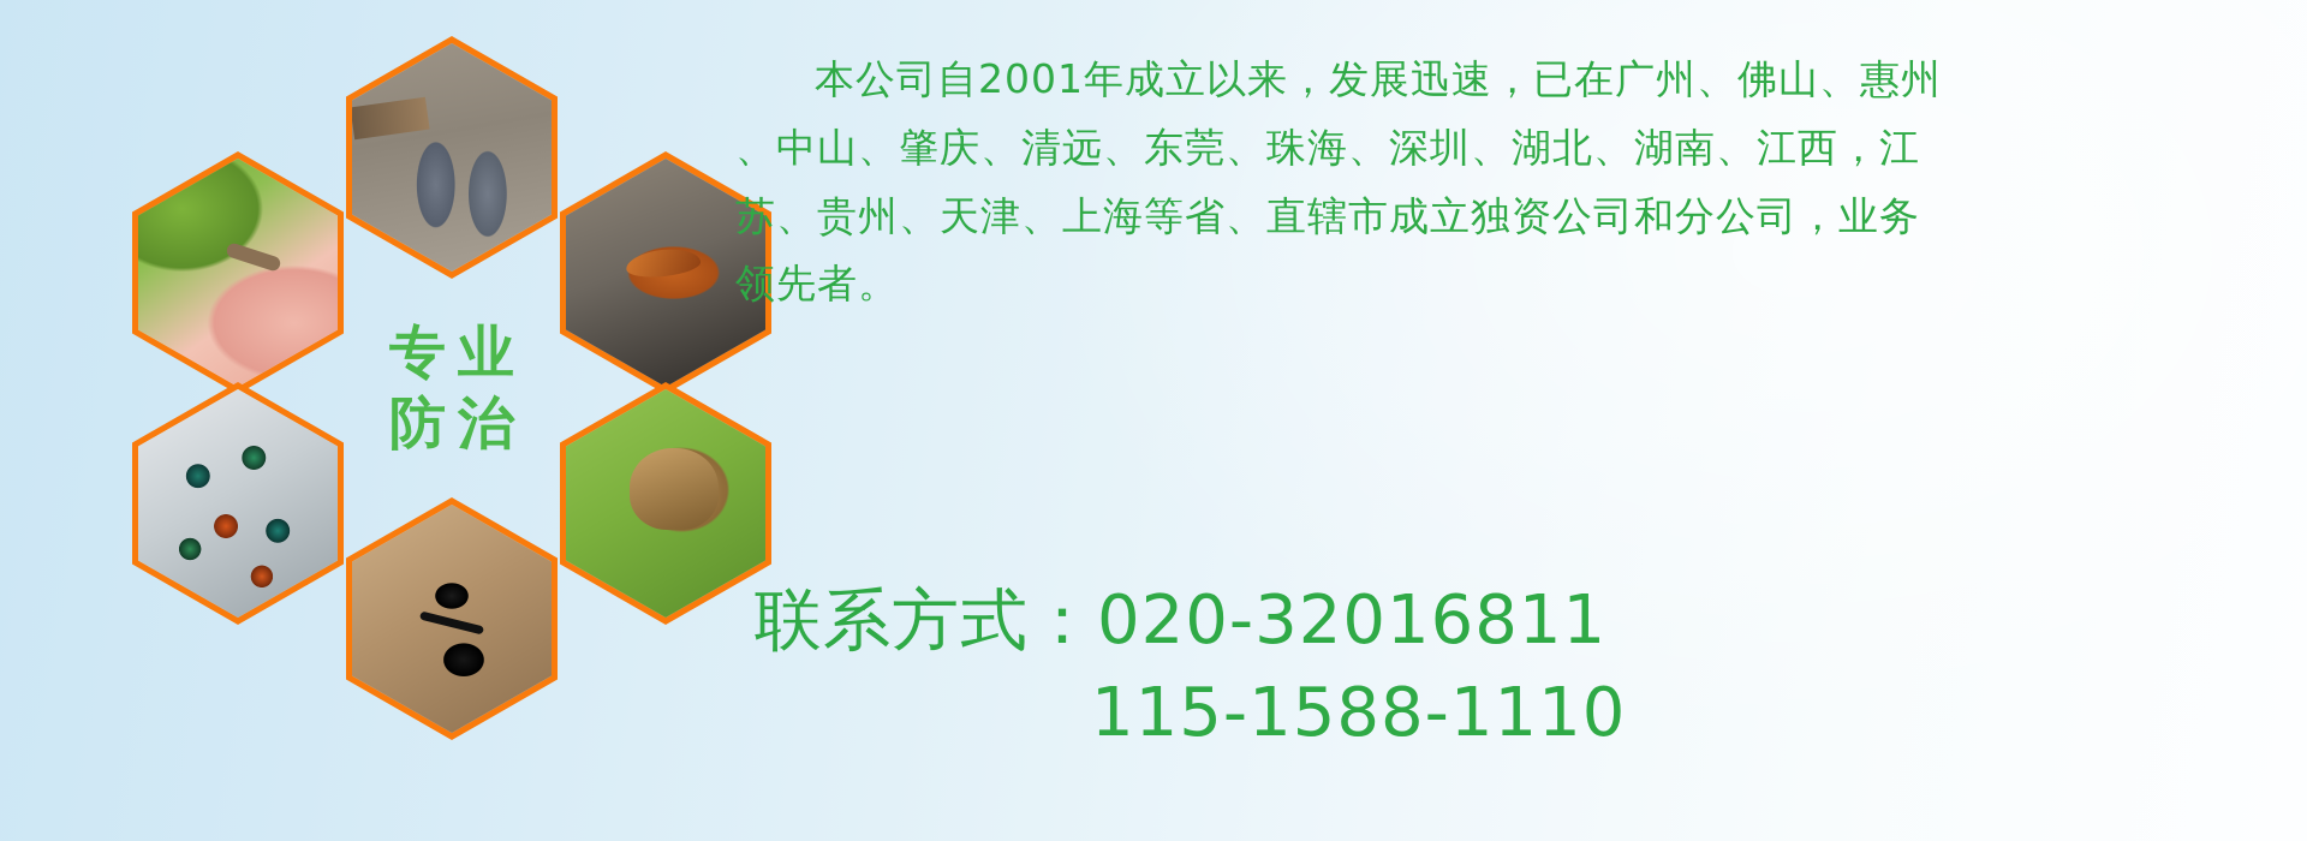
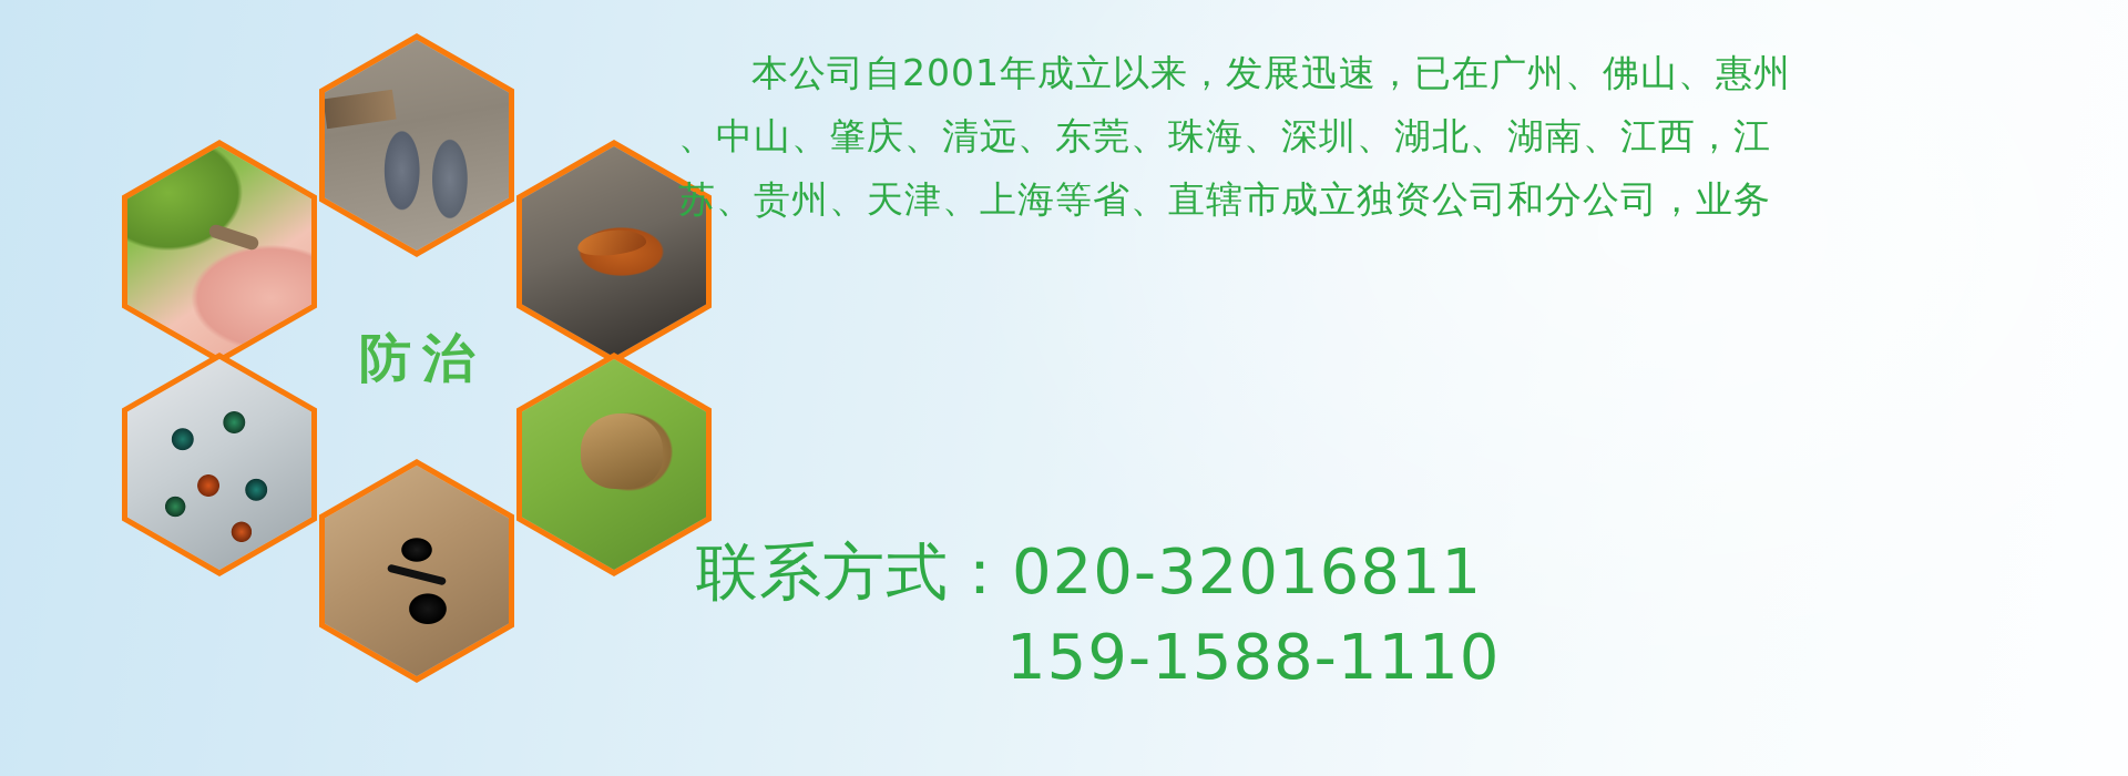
- 专业
  防治
  本公司自2001年成立以来，发展迅速，已在广州、佛山、惠州
  、中山、肇庆、清远、东莞、珠海、深圳、湖北、湖南、江西，江
  苏、贵州、天津、上海等省、直辖市成立独资公司和分公司，业务
- 领先者。
  联系方式：020-32016811
- 115-1588-1110
+ 159-1588-1110
